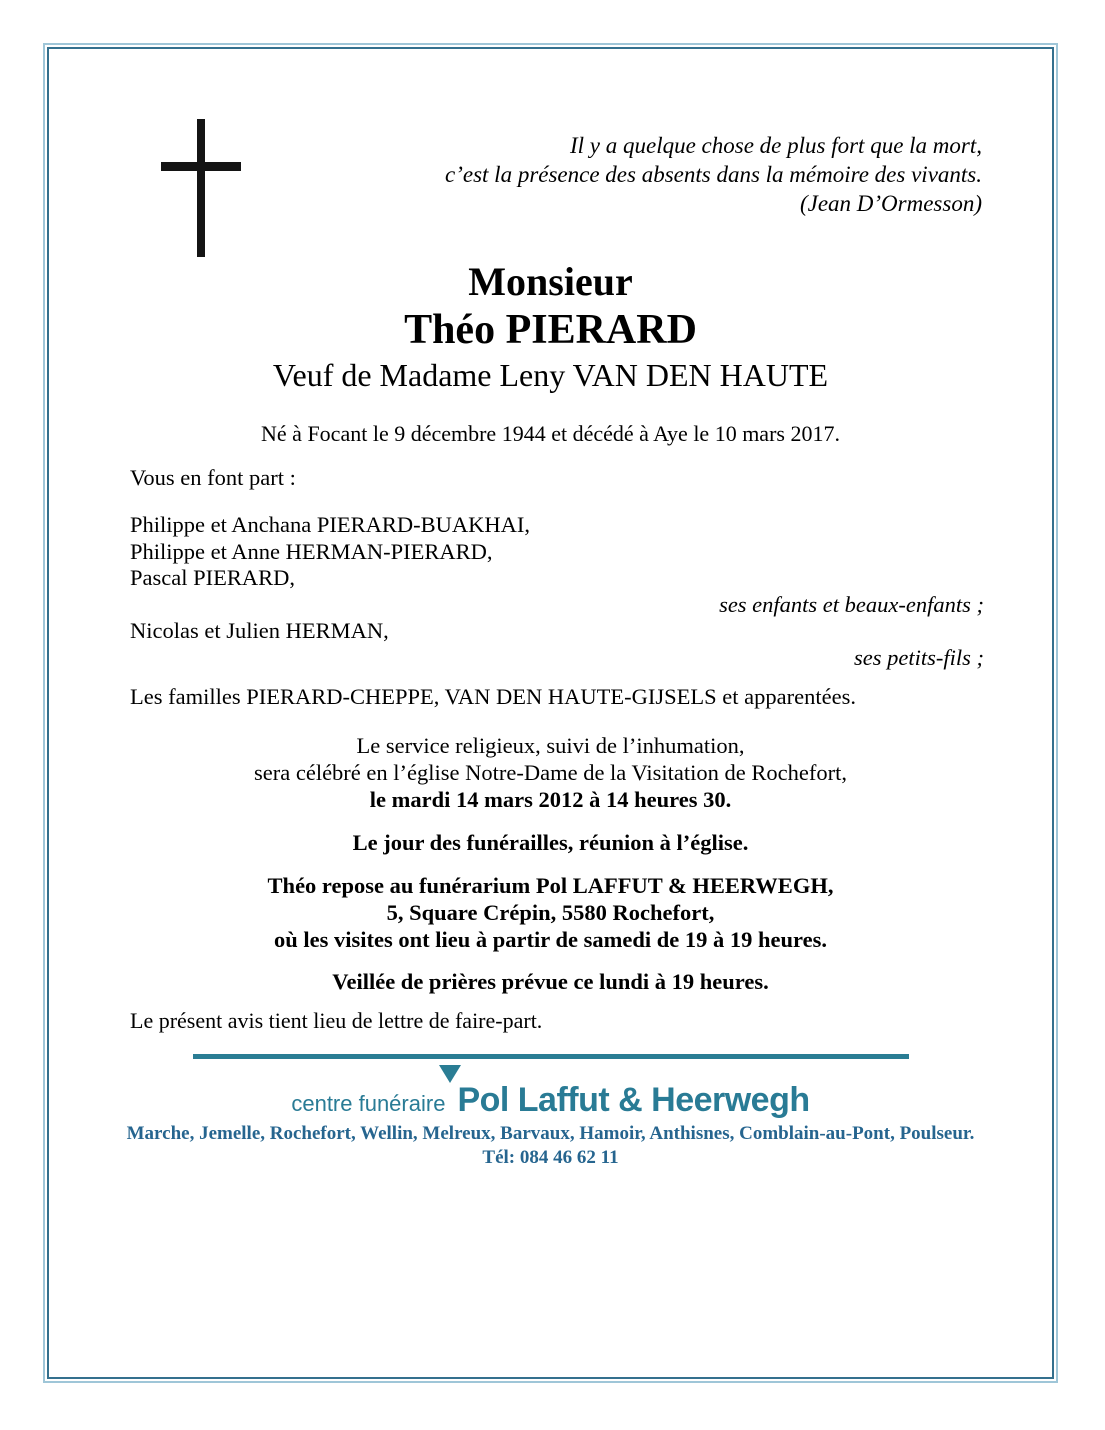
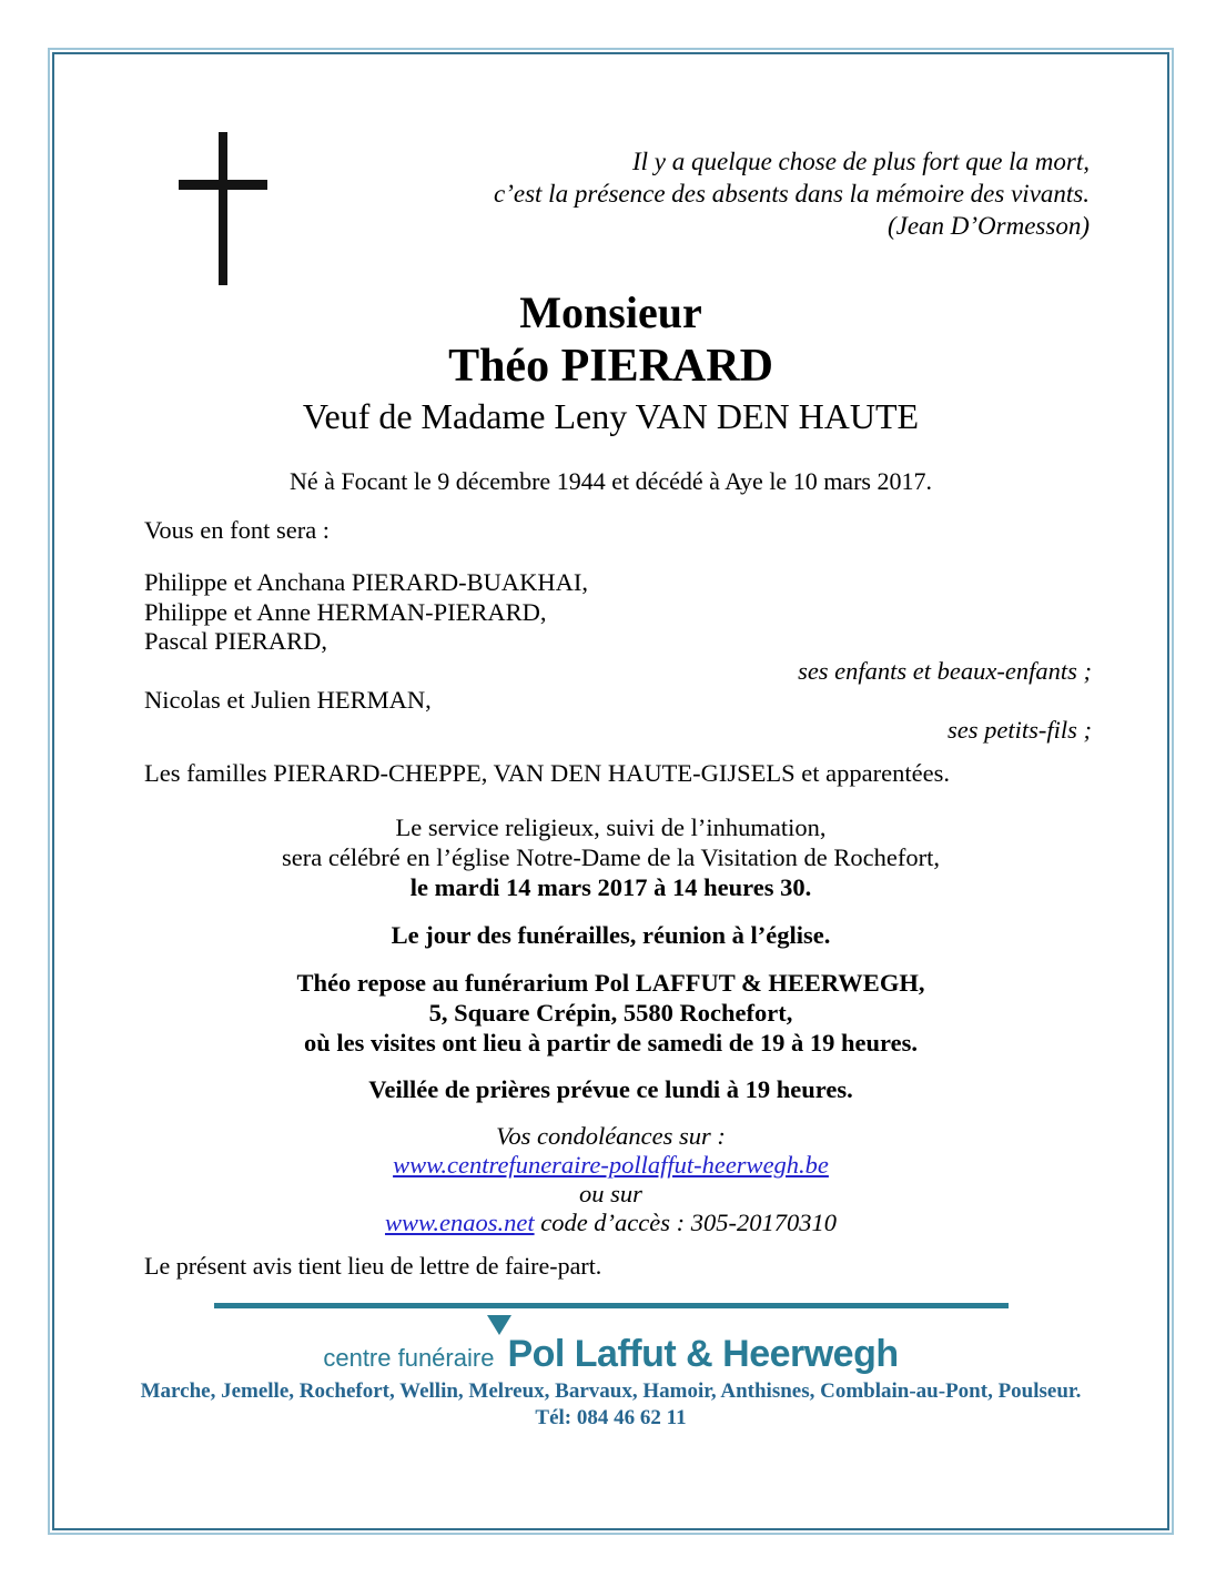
  Il y a quelque chose de plus fort que la mort,
  c’est la présence des absents dans la mémoire des vivants.
  (Jean D’Ormesson)
  Monsieur
  Théo PIERARD
  Veuf de Madame Leny VAN DEN HAUTE
  Né à Focant le 9 décembre 1944 et décédé à Aye le 10 mars 2017.
- Vous en font part :
+ Vous en font sera :
  Philippe et Anchana PIERARD-BUAKHAI,
  Philippe et Anne HERMAN-PIERARD,
  Pascal PIERARD,
  ses enfants et beaux-enfants ;
  Nicolas et Julien HERMAN,
  ses petits-fils ;
  Les familles PIERARD-CHEPPE, VAN DEN HAUTE-GIJSELS et apparentées.
  Le service religieux, suivi de l’inhumation,
  sera célébré en l’église Notre-Dame de la Visitation de Rochefort,
- le mardi 14 mars 2012 à 14 heures 30.
+ le mardi 14 mars 2017 à 14 heures 30.
  Le jour des funérailles, réunion à l’église.
  Théo repose au funérarium Pol LAFFUT & HEERWEGH,
  5, Square Crépin, 5580 Rochefort,
  où les visites ont lieu à partir de samedi de 19 à 19 heures.
  Veillée de prières prévue ce lundi à 19 heures.
+ Vos condoléances sur :
+ www.centrefuneraire-pollaffut-heerwegh.be
+ ou sur
+ www.enaos.net code d’accès : 305-20170310
  Le présent avis tient lieu de lettre de faire-part.
  centre funéraire
  Pol Laffut & Heerwegh
  Marche, Jemelle, Rochefort, Wellin, Melreux, Barvaux, Hamoir, Anthisnes, Comblain-au-Pont, Poulseur.
  Tél: 084 46 62 11
